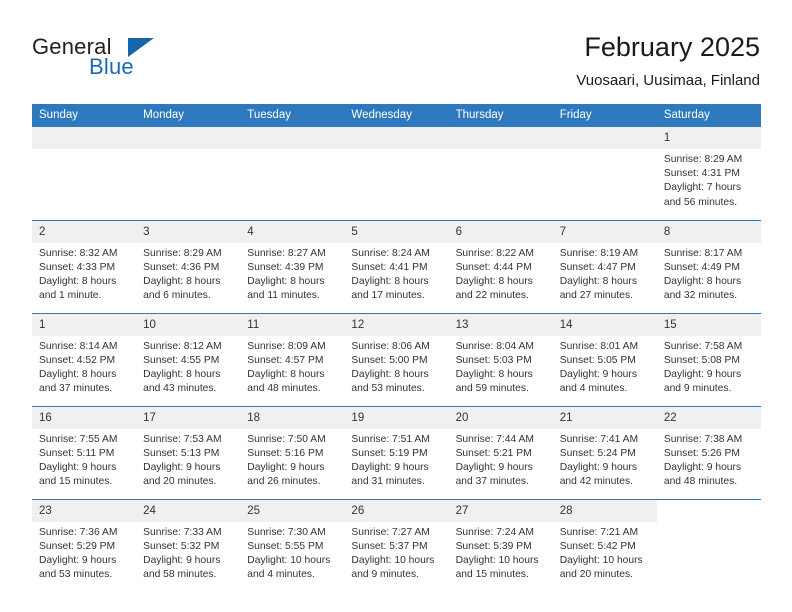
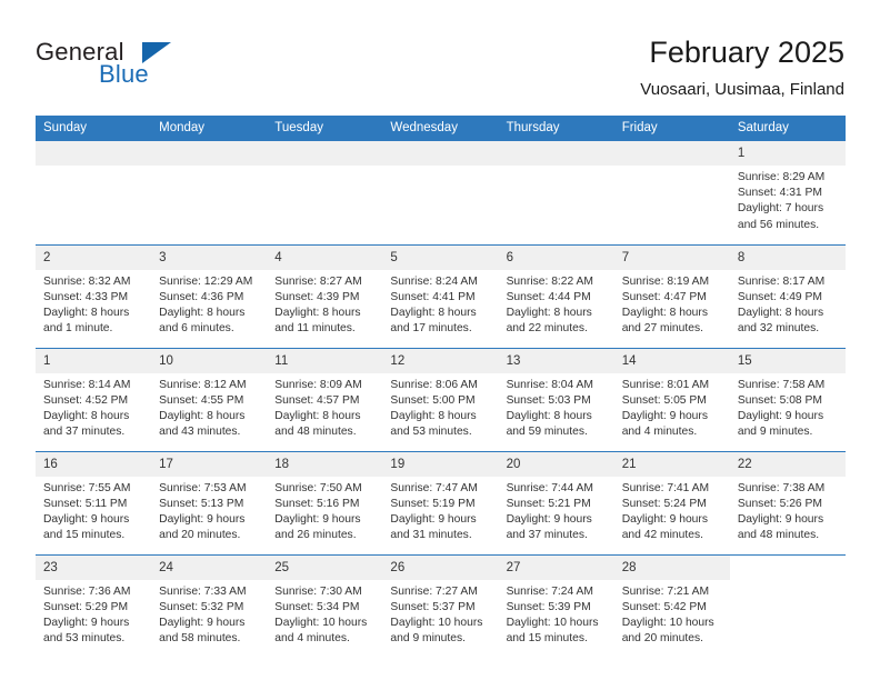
  General
  Blue
  February 2025
  Vuosaari, Uusimaa, Finland
  Sunday	Monday	Tuesday	Wednesday	Thursday	Friday	Saturday
  						1Sunrise: 8:29 AMSunset: 4:31 PMDaylight: 7 hoursand 56 minutes.
- 2Sunrise: 8:32 AMSunset: 4:33 PMDaylight: 8 hoursand 1 minute.	3Sunrise: 8:29 AMSunset: 4:36 PMDaylight: 8 hoursand 6 minutes.	4Sunrise: 8:27 AMSunset: 4:39 PMDaylight: 8 hoursand 11 minutes.	5Sunrise: 8:24 AMSunset: 4:41 PMDaylight: 8 hoursand 17 minutes.	6Sunrise: 8:22 AMSunset: 4:44 PMDaylight: 8 hoursand 22 minutes.	7Sunrise: 8:19 AMSunset: 4:47 PMDaylight: 8 hoursand 27 minutes.	8Sunrise: 8:17 AMSunset: 4:49 PMDaylight: 8 hoursand 32 minutes.
+ 2Sunrise: 8:32 AMSunset: 4:33 PMDaylight: 8 hoursand 1 minute.	3Sunrise: 12:29 AMSunset: 4:36 PMDaylight: 8 hoursand 6 minutes.	4Sunrise: 8:27 AMSunset: 4:39 PMDaylight: 8 hoursand 11 minutes.	5Sunrise: 8:24 AMSunset: 4:41 PMDaylight: 8 hoursand 17 minutes.	6Sunrise: 8:22 AMSunset: 4:44 PMDaylight: 8 hoursand 22 minutes.	7Sunrise: 8:19 AMSunset: 4:47 PMDaylight: 8 hoursand 27 minutes.	8Sunrise: 8:17 AMSunset: 4:49 PMDaylight: 8 hoursand 32 minutes.
  1Sunrise: 8:14 AMSunset: 4:52 PMDaylight: 8 hoursand 37 minutes.	10Sunrise: 8:12 AMSunset: 4:55 PMDaylight: 8 hoursand 43 minutes.	11Sunrise: 8:09 AMSunset: 4:57 PMDaylight: 8 hoursand 48 minutes.	12Sunrise: 8:06 AMSunset: 5:00 PMDaylight: 8 hoursand 53 minutes.	13Sunrise: 8:04 AMSunset: 5:03 PMDaylight: 8 hoursand 59 minutes.	14Sunrise: 8:01 AMSunset: 5:05 PMDaylight: 9 hoursand 4 minutes.	15Sunrise: 7:58 AMSunset: 5:08 PMDaylight: 9 hoursand 9 minutes.
- 16Sunrise: 7:55 AMSunset: 5:11 PMDaylight: 9 hoursand 15 minutes.	17Sunrise: 7:53 AMSunset: 5:13 PMDaylight: 9 hoursand 20 minutes.	18Sunrise: 7:50 AMSunset: 5:16 PMDaylight: 9 hoursand 26 minutes.	19Sunrise: 7:51 AMSunset: 5:19 PMDaylight: 9 hoursand 31 minutes.	20Sunrise: 7:44 AMSunset: 5:21 PMDaylight: 9 hoursand 37 minutes.	21Sunrise: 7:41 AMSunset: 5:24 PMDaylight: 9 hoursand 42 minutes.	22Sunrise: 7:38 AMSunset: 5:26 PMDaylight: 9 hoursand 48 minutes.
+ 16Sunrise: 7:55 AMSunset: 5:11 PMDaylight: 9 hoursand 15 minutes.	17Sunrise: 7:53 AMSunset: 5:13 PMDaylight: 9 hoursand 20 minutes.	18Sunrise: 7:50 AMSunset: 5:16 PMDaylight: 9 hoursand 26 minutes.	19Sunrise: 7:47 AMSunset: 5:19 PMDaylight: 9 hoursand 31 minutes.	20Sunrise: 7:44 AMSunset: 5:21 PMDaylight: 9 hoursand 37 minutes.	21Sunrise: 7:41 AMSunset: 5:24 PMDaylight: 9 hoursand 42 minutes.	22Sunrise: 7:38 AMSunset: 5:26 PMDaylight: 9 hoursand 48 minutes.
- 23Sunrise: 7:36 AMSunset: 5:29 PMDaylight: 9 hoursand 53 minutes.	24Sunrise: 7:33 AMSunset: 5:32 PMDaylight: 9 hoursand 58 minutes.	25Sunrise: 7:30 AMSunset: 5:55 PMDaylight: 10 hoursand 4 minutes.	26Sunrise: 7:27 AMSunset: 5:37 PMDaylight: 10 hoursand 9 minutes.	27Sunrise: 7:24 AMSunset: 5:39 PMDaylight: 10 hoursand 15 minutes.	28Sunrise: 7:21 AMSunset: 5:42 PMDaylight: 10 hoursand 20 minutes.
+ 23Sunrise: 7:36 AMSunset: 5:29 PMDaylight: 9 hoursand 53 minutes.	24Sunrise: 7:33 AMSunset: 5:32 PMDaylight: 9 hoursand 58 minutes.	25Sunrise: 7:30 AMSunset: 5:34 PMDaylight: 10 hoursand 4 minutes.	26Sunrise: 7:27 AMSunset: 5:37 PMDaylight: 10 hoursand 9 minutes.	27Sunrise: 7:24 AMSunset: 5:39 PMDaylight: 10 hoursand 15 minutes.	28Sunrise: 7:21 AMSunset: 5:42 PMDaylight: 10 hoursand 20 minutes.
